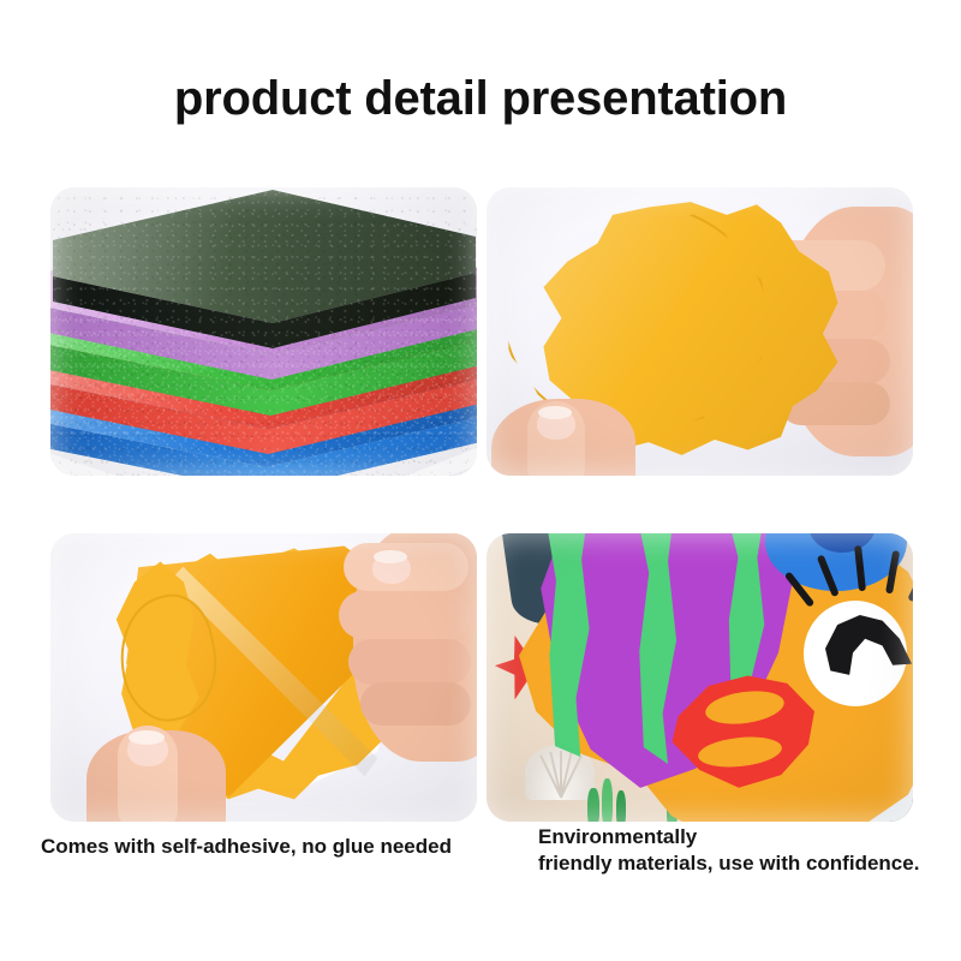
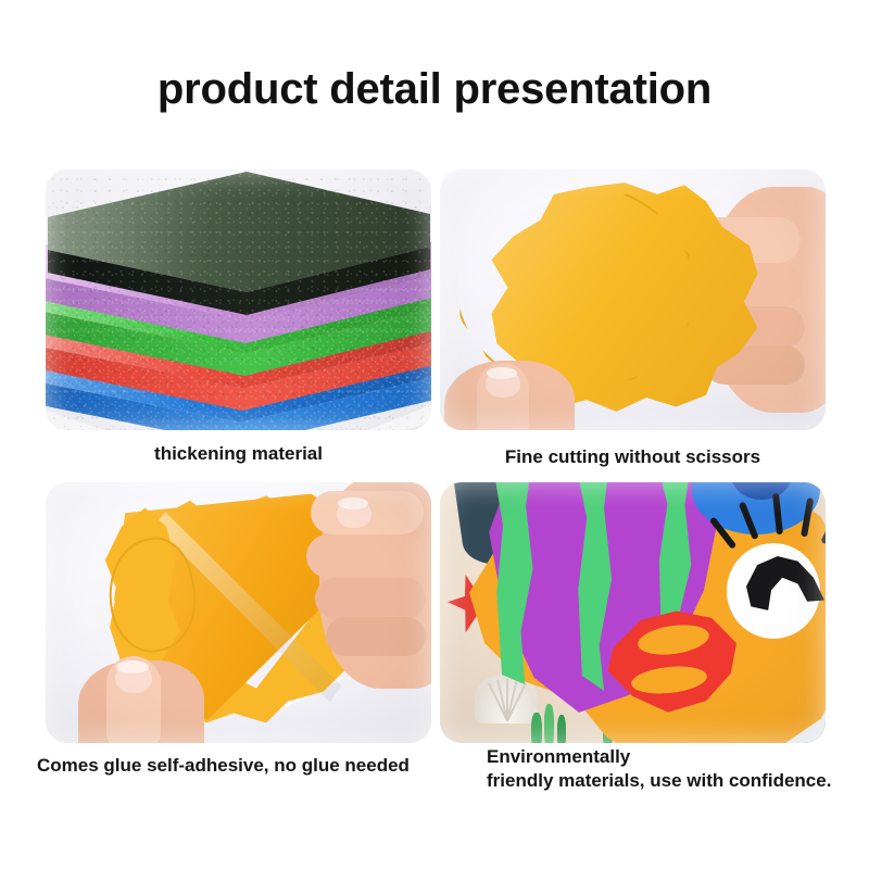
  product detail presentation
+ thickening material
+ Fine cutting without scissors
- Comes with self-adhesive, no glue needed
+ Comes glue self-adhesive, no glue needed
  Environmentally
  friendly materials, use with confidence.
